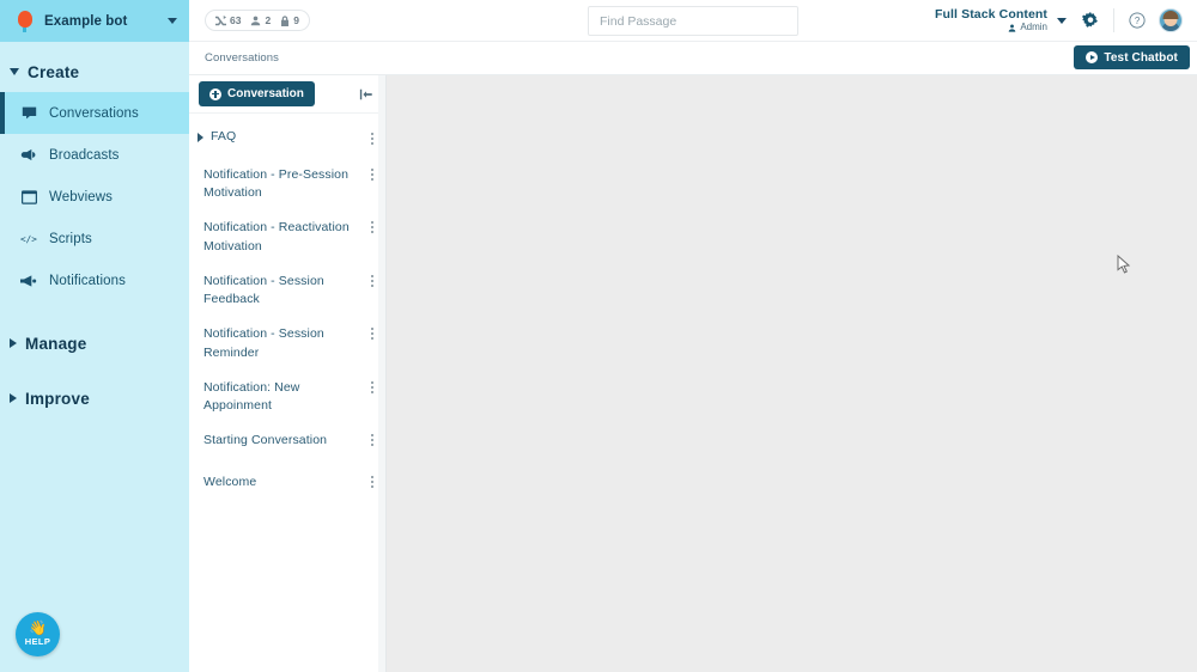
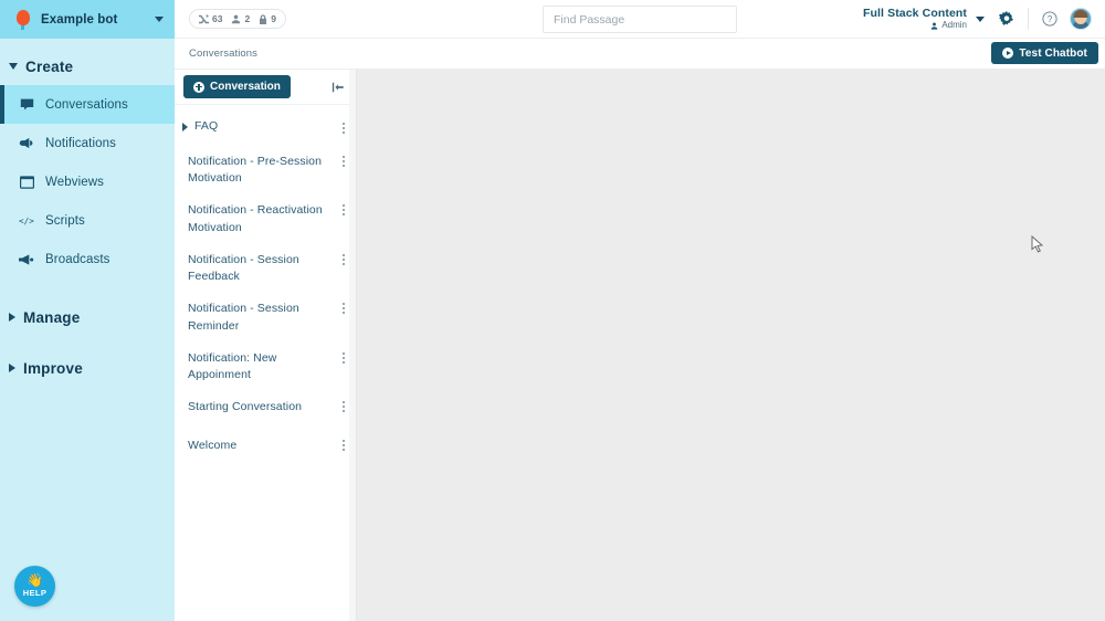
  Example bot
  Create
  Conversations
- Broadcasts
+ Notifications
  Webviews
  </>
  Scripts
- Notifications
+ Broadcasts
  Manage
  Improve
  👋
  HELP
  63
  2
  9
  Find Passage
  Full Stack Content
  Admin
  ?
  Conversations
  Test Chatbot
  Conversation
  FAQ
  Notification - Pre-Session Motivation
  Notification - Reactivation Motivation
  Notification - Session Feedback
  Notification - Session Reminder
  Notification: New Appoinment
  Starting Conversation
  Welcome
